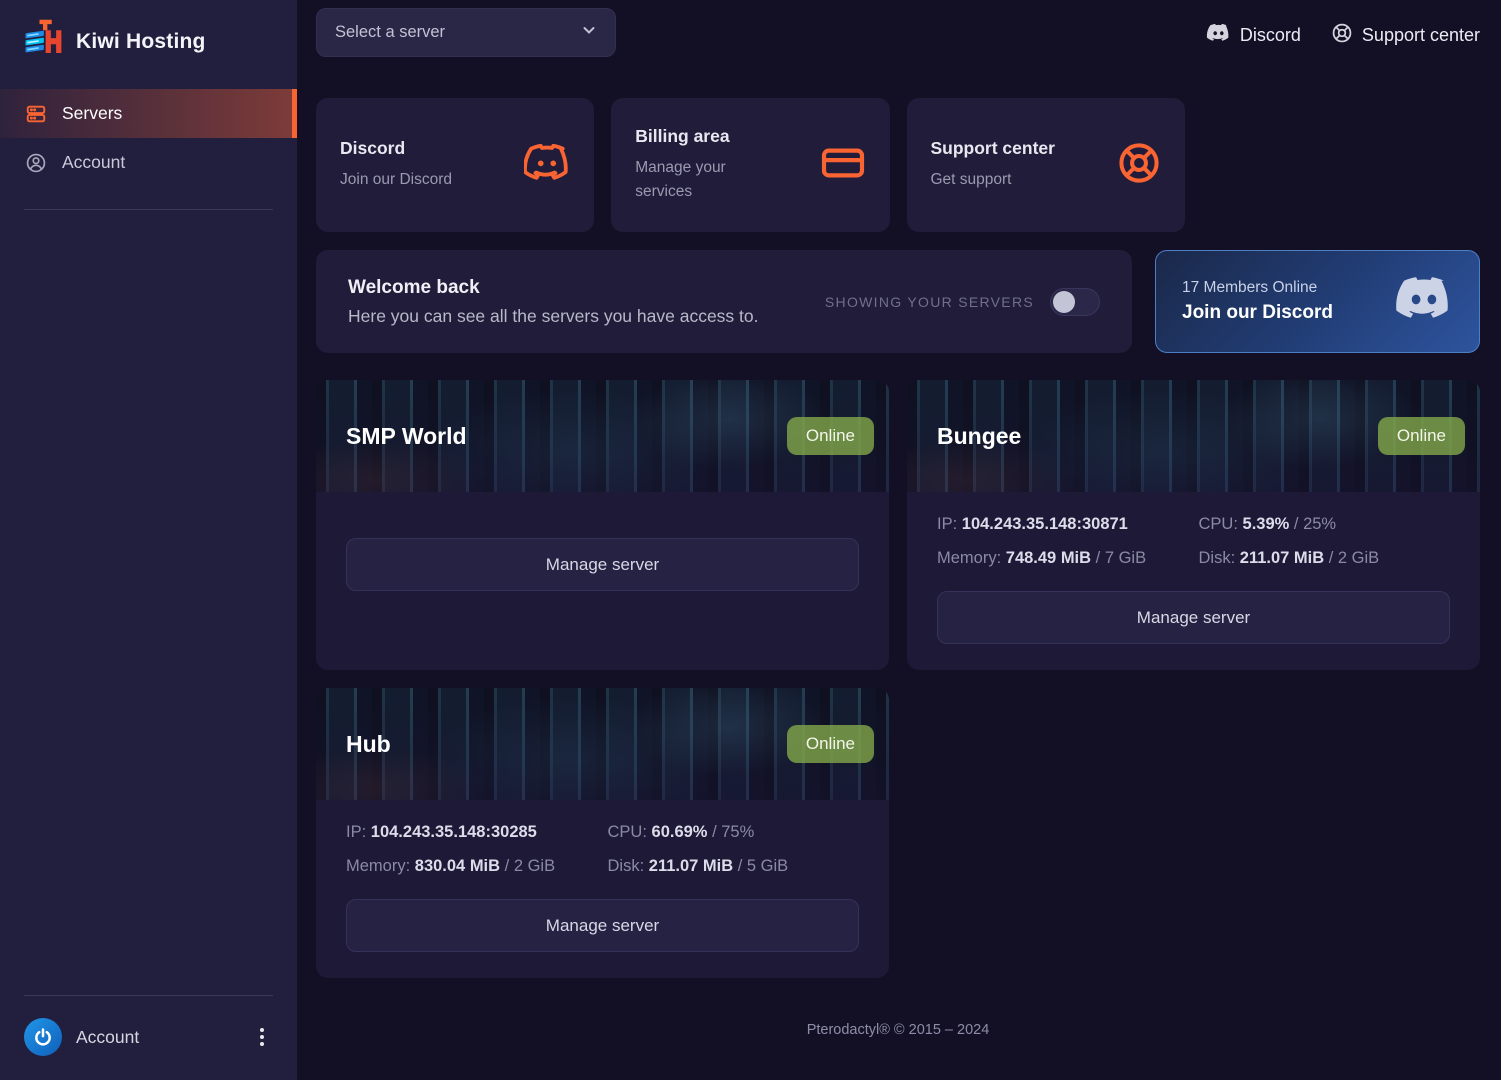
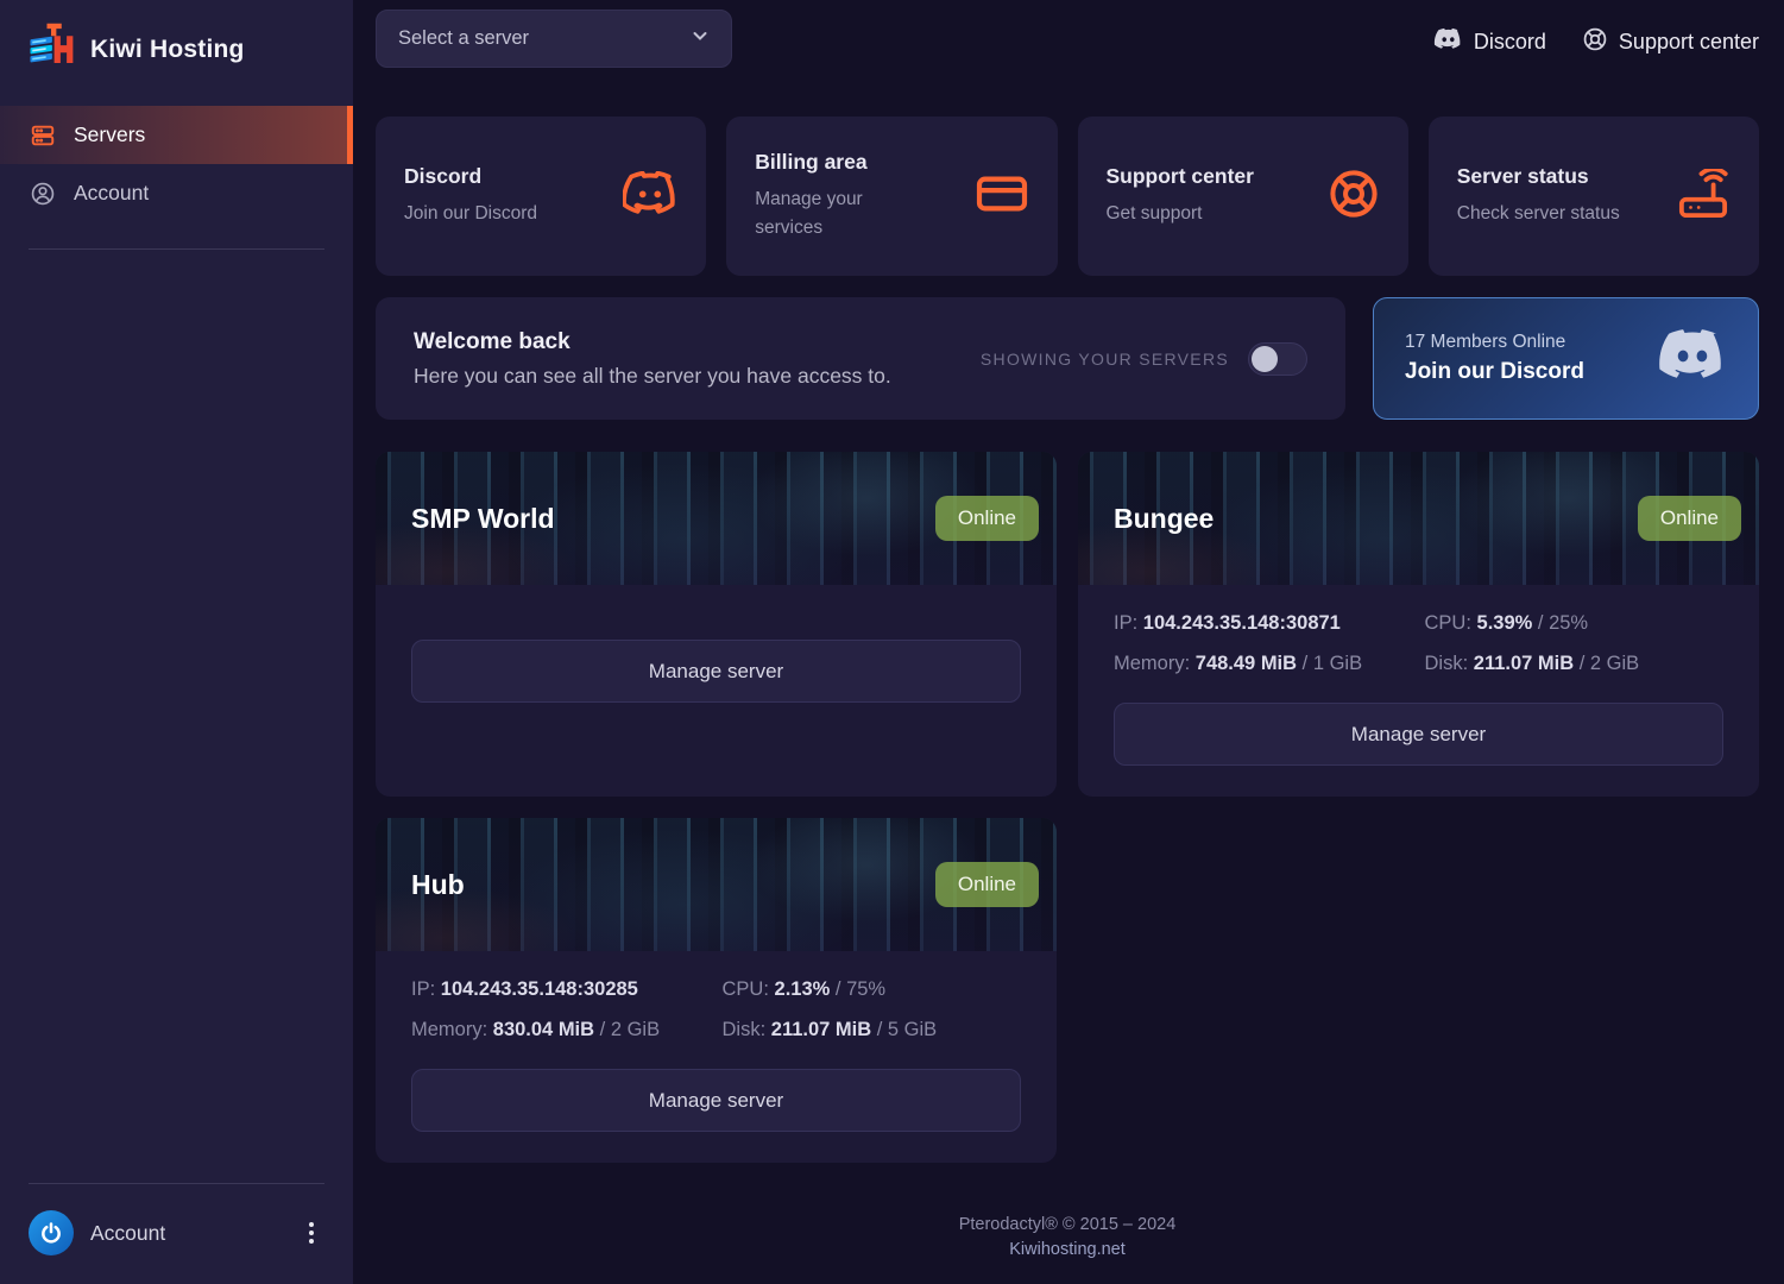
  Kiwi Hosting
  Servers
  Account
  Account
  Select a server
  Discord
  Support center
  Discord
  Join our Discord
  Billing area
  Manage your services
  Support center
  Get support
+ Server status
+ Check server status
  Welcome back
- Here you can see all the servers you have access to.
+ Here you can see all the server you have access to.
  SHOWING YOUR SERVERS
  17 Members Online
  Join our Discord
  SMP World
  Online
  Manage server
  Bungee
  Online
  IP: 104.243.35.148:30871
  CPU: 5.39% / 25%
- Memory: 748.49 MiB / 7 GiB
+ Memory: 748.49 MiB / 1 GiB
  Disk: 211.07 MiB / 2 GiB
  Manage server
  Hub
  Online
  IP: 104.243.35.148:30285
- CPU: 60.69% / 75%
+ CPU: 2.13% / 75%
  Memory: 830.04 MiB / 2 GiB
  Disk: 211.07 MiB / 5 GiB
  Manage server
  Pterodactyl® © 2015 – 2024
+ Kiwihosting.net
